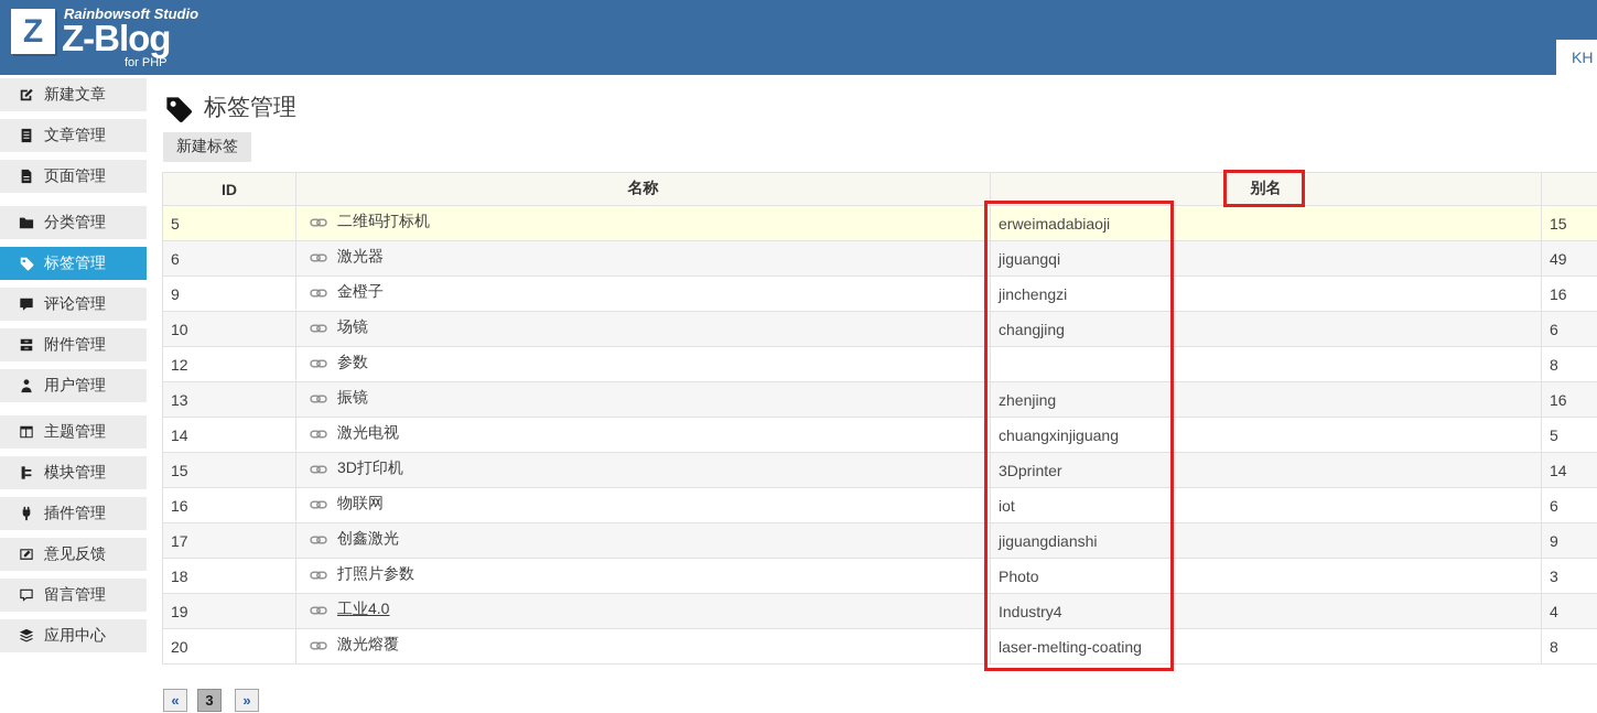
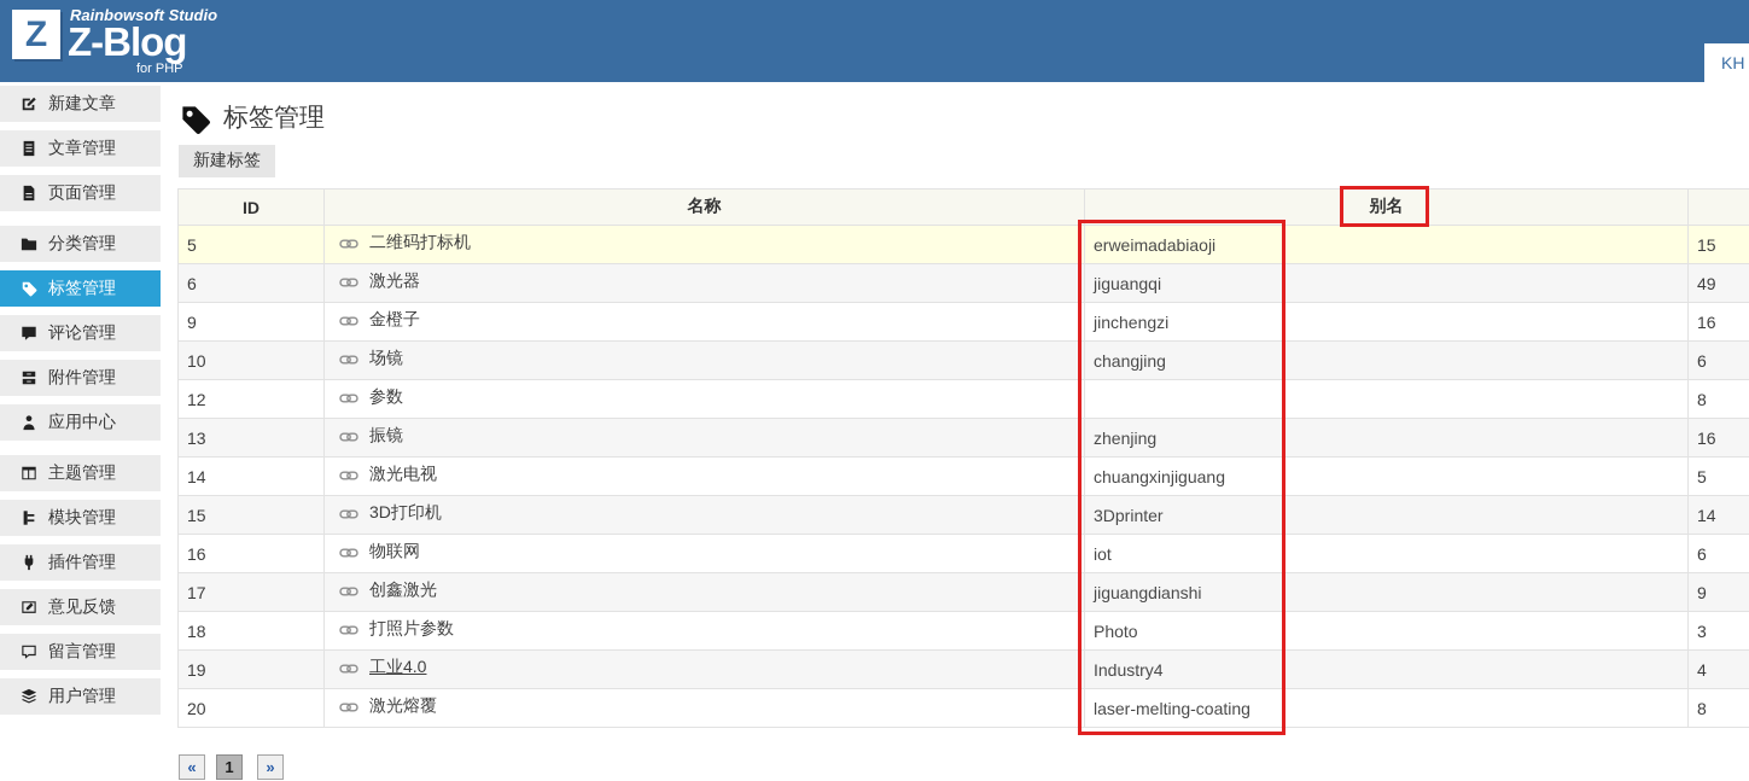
  Z
  Rainbowsoft Studio
  Z-Blog
  for PHP
  KH
  新建文章
  文章管理
  页面管理
  分类管理
  标签管理
  评论管理
  附件管理
- 用户管理
+ 应用中心
  主题管理
  模块管理
  插件管理
  意见反馈
  留言管理
- 应用中心
+ 用户管理
  标签管理
  新建标签
  ID	名称	别名
  5	二维码打标机	erweimadabiaoji	15
  6	激光器	jiguangqi	49
  9	金橙子	jinchengzi	16
  10	场镜	changjing	6
  12	参数		8
  13	振镜	zhenjing	16
  14	激光电视	chuangxinjiguang	5
  15	3D打印机	3Dprinter	14
  16	物联网	iot	6
  17	创鑫激光	jiguangdianshi	9
  18	打照片参数	Photo	3
  19	工业4.0	Industry4	4
  20	激光熔覆	laser-melting-coating	8
  «
- 3
+ 1
  »
